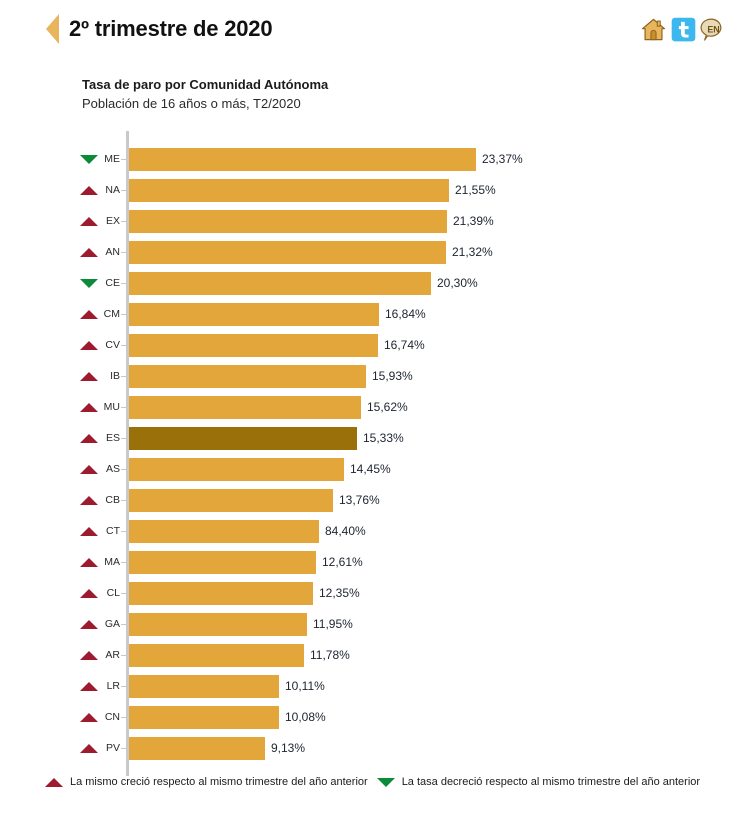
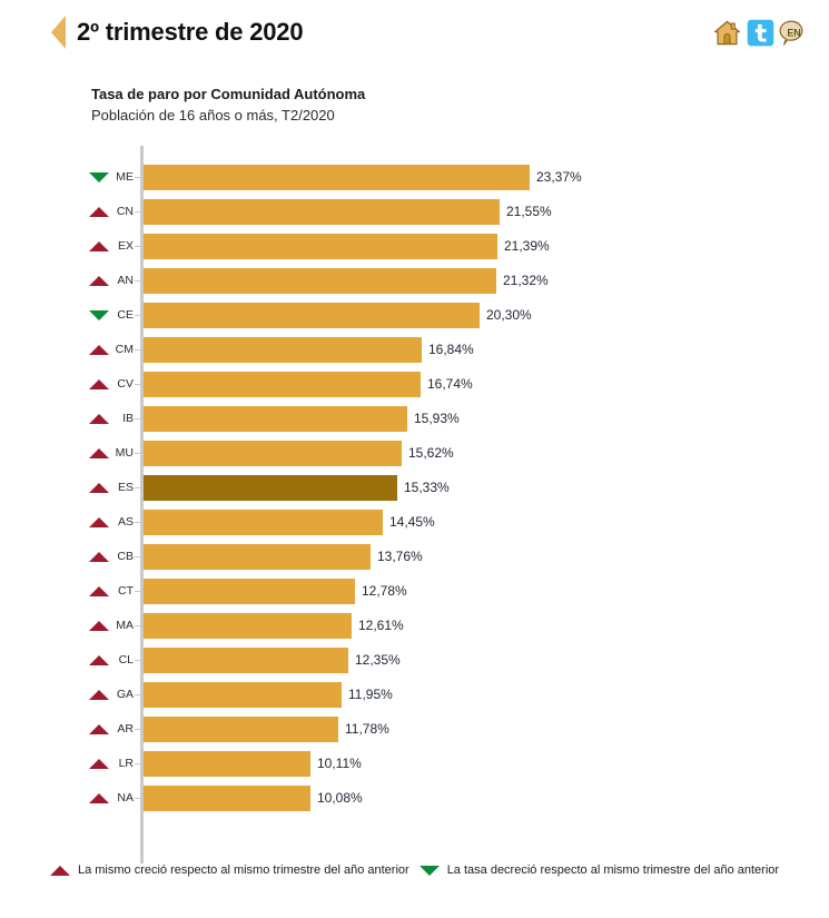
  2º trimestre de 2020
  EN
  Tasa de paro por Comunidad Autónoma
  Población de 16 años o más, T2/2020
  ME
  23,37%
- NA
+ CN
  21,55%
  EX
  21,39%
  AN
  21,32%
  CE
  20,30%
  CM
  16,84%
  CV
  16,74%
  IB
  15,93%
  MU
  15,62%
  ES
  15,33%
  AS
  14,45%
  CB
  13,76%
  CT
- 84,40%
+ 12,78%
  MA
  12,61%
  CL
  12,35%
  GA
  11,95%
  AR
  11,78%
  LR
  10,11%
- CN
+ NA
  10,08%
- PV
- 9,13%
  La mismo creció respecto al mismo trimestre del año anterior
  La tasa decreció respecto al mismo trimestre del año anterior
